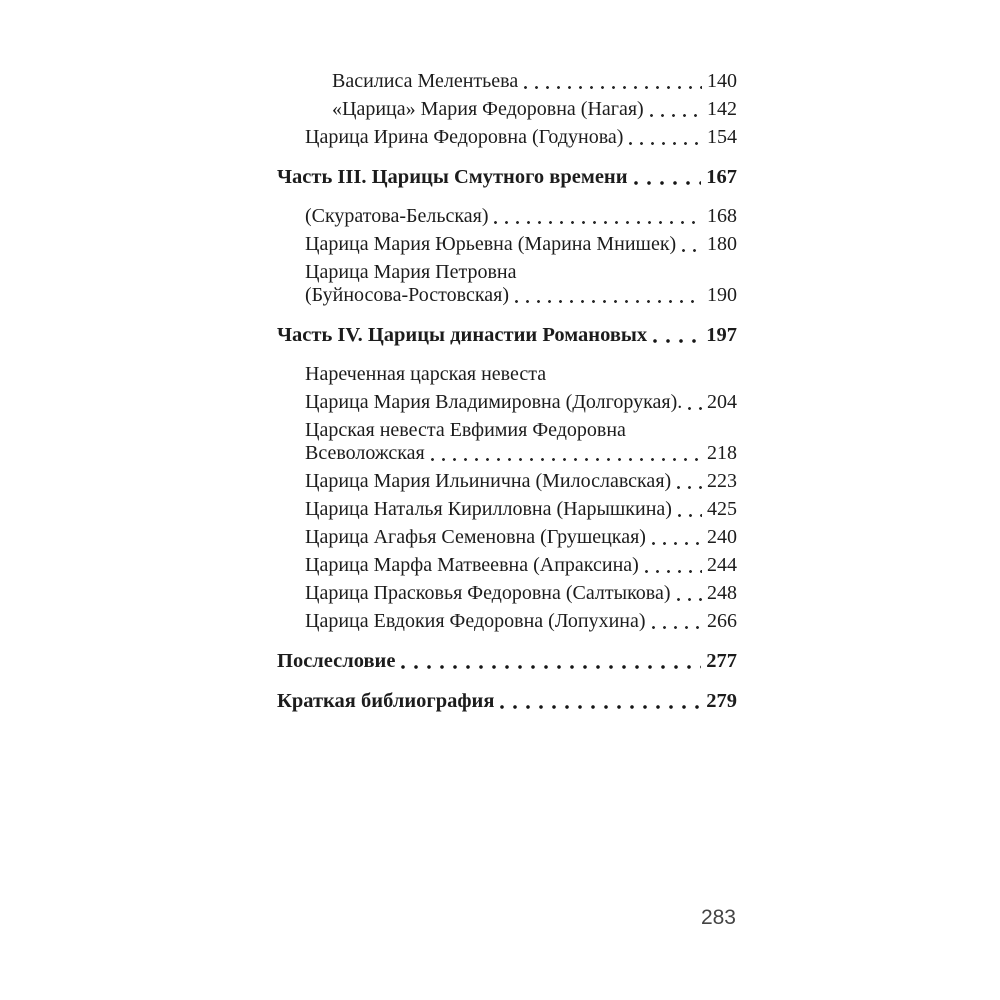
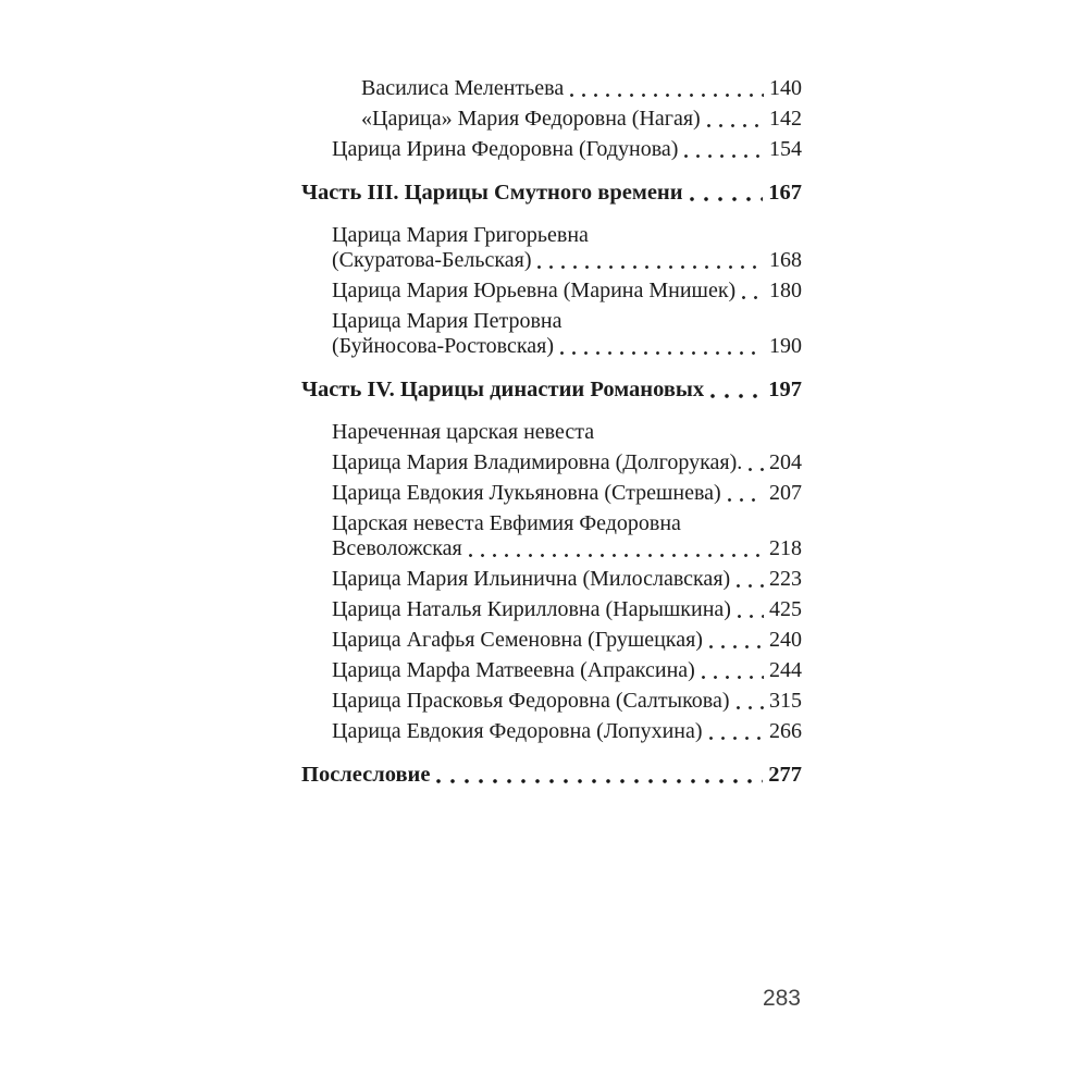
  Василиса Мелентьева
  140
  «Царица» Мария Федоровна (Нагая)
  142
  Царица Ирина Федоровна (Годунова)
  154
  Часть III. Царицы Смутного времени
  167
+ Царица Мария Григорьевна
  (Скуратова-Бельская)
  168
  Царица Мария Юрьевна (Марина Мнишек)
  180
  Царица Мария Петровна
  (Буйносова-Ростовская)
  190
  Часть IV. Царицы династии Романовых
  197
  Нареченная царская невеста
  Царица Мария Владимировна (Долгорукая).
  204
+ Царица Евдокия Лукьяновна (Стрешнева)
+ 207
  Царская невеста Евфимия Федоровна
  Всеволожская
  218
  Царица Мария Ильинична (Милославская)
  223
  Царица Наталья Кирилловна (Нарышкина)
  425
  Царица Агафья Семеновна (Грушецкая)
  240
  Царица Марфа Матвеевна (Апраксина)
  244
  Царица Прасковья Федоровна (Салтыкова)
- 248
+ 315
  Царица Евдокия Федоровна (Лопухина)
  266
  Послесловие
  277
- Краткая библиография
- 279
  283
